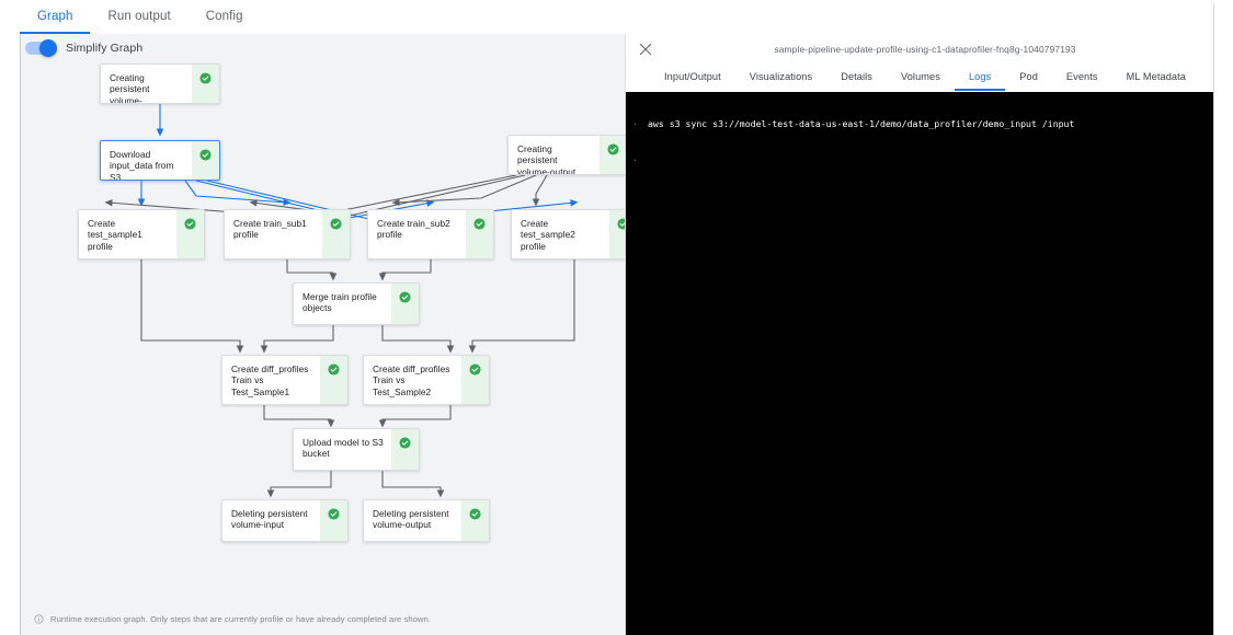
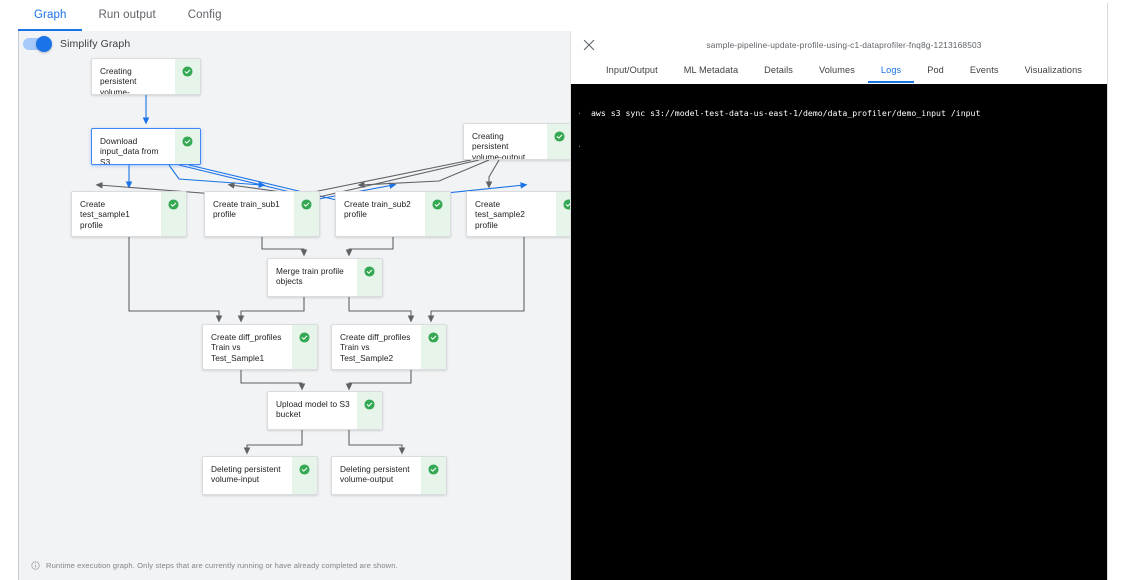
  Graph
  Run output
  Config
  Simplify Graph
  Creating persistent
  Download
  input_data from S3
  Creating persistent
  volume-output
  Create
  test_sample1
  profile
  Create train_sub1
  profile
  Create train_sub2
  profile
  Create
  test_sample2
  profile
  Merge train profile
  objects
  Create diff_profiles
  Train vs
  Test_Sample1
  Create diff_profiles
  Train vs
  Test_Sample2
  Upload model to S3
  bucket
  Deleting persistent
  volume-input
  Deleting persistent
  volume-output
- Runtime execution graph. Only steps that are currently profile or have already completed are shown.
+ Runtime execution graph. Only steps that are currently running or have already completed are shown.
- sample-pipeline-update-profile-using-c1-dataprofiler-fnq8g-1040797193
+ sample-pipeline-update-profile-using-c1-dataprofiler-fnq8g-1213168503
  Input/Output
- Visualizations
+ ML Metadata
  Details
  Volumes
  Logs
  Pod
  Events
- ML Metadata
+ Visualizations
  ·
  aws s3 sync s3://model-test-data-us-east-1/demo/data_profiler/demo_input /input
  ·
